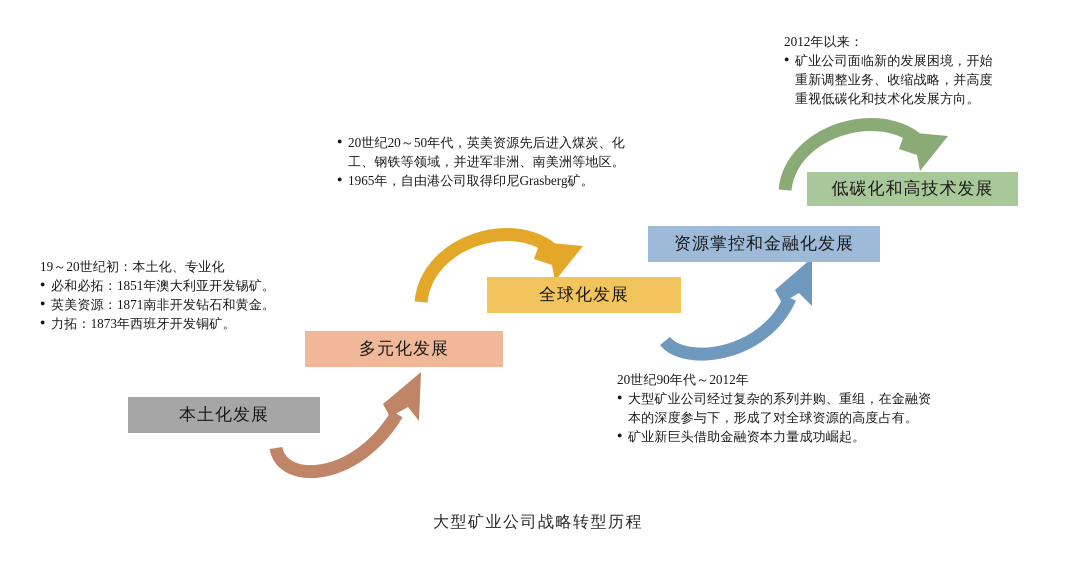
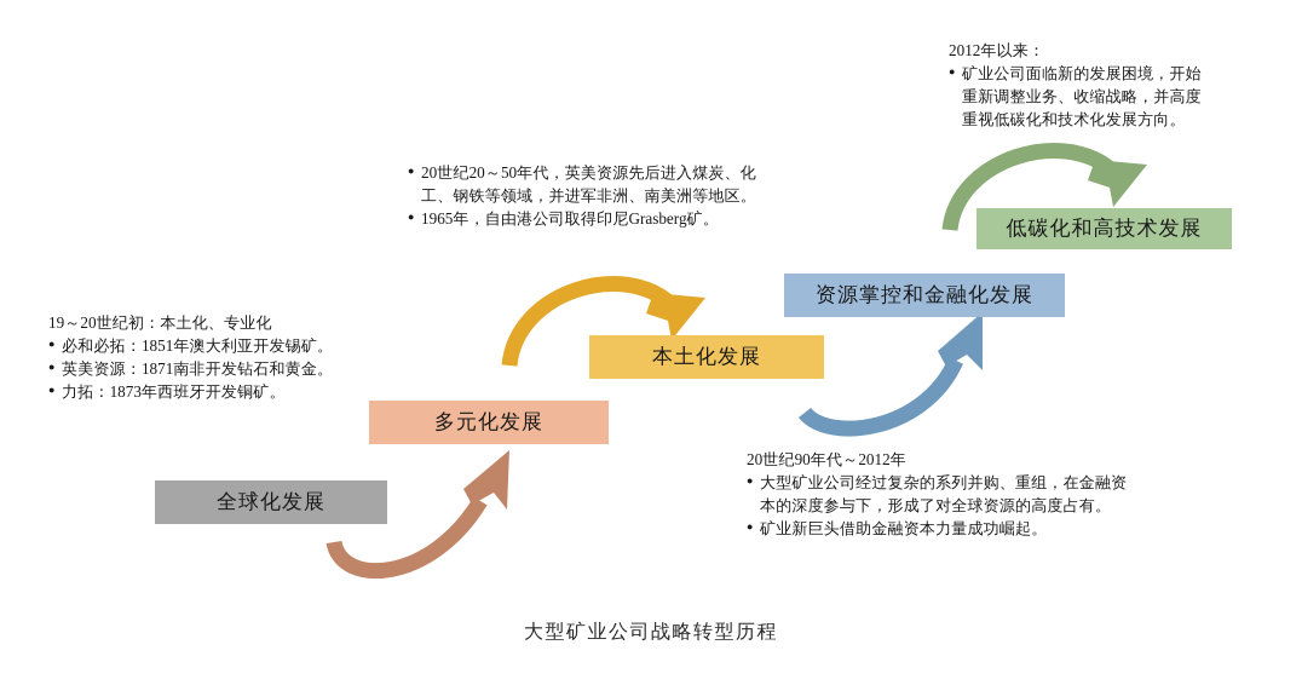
- 本土化发展
+ 全球化发展
  多元化发展
- 全球化发展
+ 本土化发展
  资源掌控和金融化发展
  低碳化和高技术发展
  19～20世纪初：本土化、专业化
  必和必拓：1851年澳大利亚开发锡矿。
  英美资源：1871南非开发钻石和黄金。
  力拓：1873年西班牙开发铜矿。
  20世纪20～50年代，英美资源先后进入煤炭、化
  工、钢铁等领域，并进军非洲、南美洲等地区。
  1965年，自由港公司取得印尼Grasberg矿。
  20世纪90年代～2012年
  大型矿业公司经过复杂的系列并购、重组，在金融资
  本的深度参与下，形成了对全球资源的高度占有。
  矿业新巨头借助金融资本力量成功崛起。
  2012年以来：
  矿业公司面临新的发展困境，开始
  重新调整业务、收缩战略，并高度
  重视低碳化和技术化发展方向。
  大型矿业公司战略转型历程
